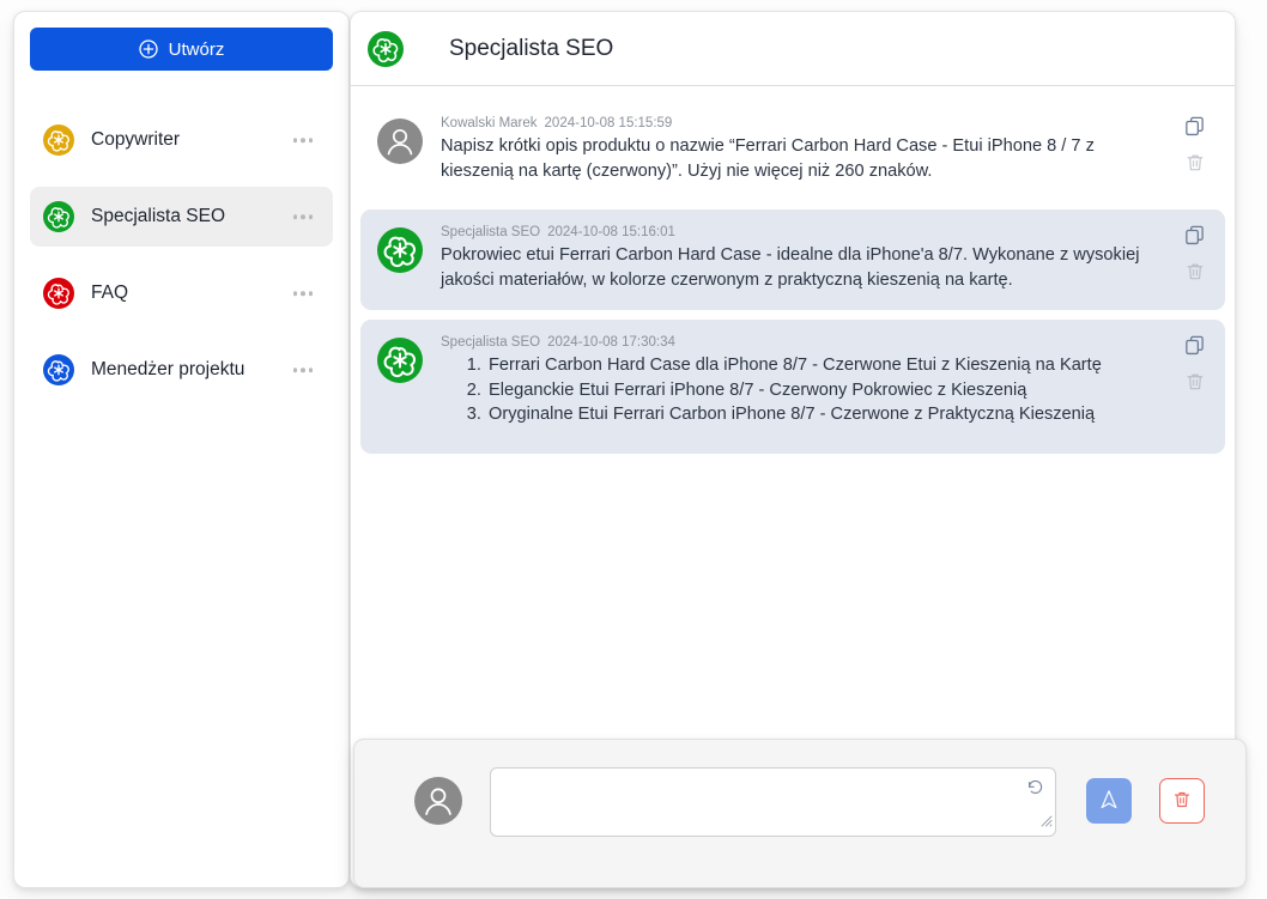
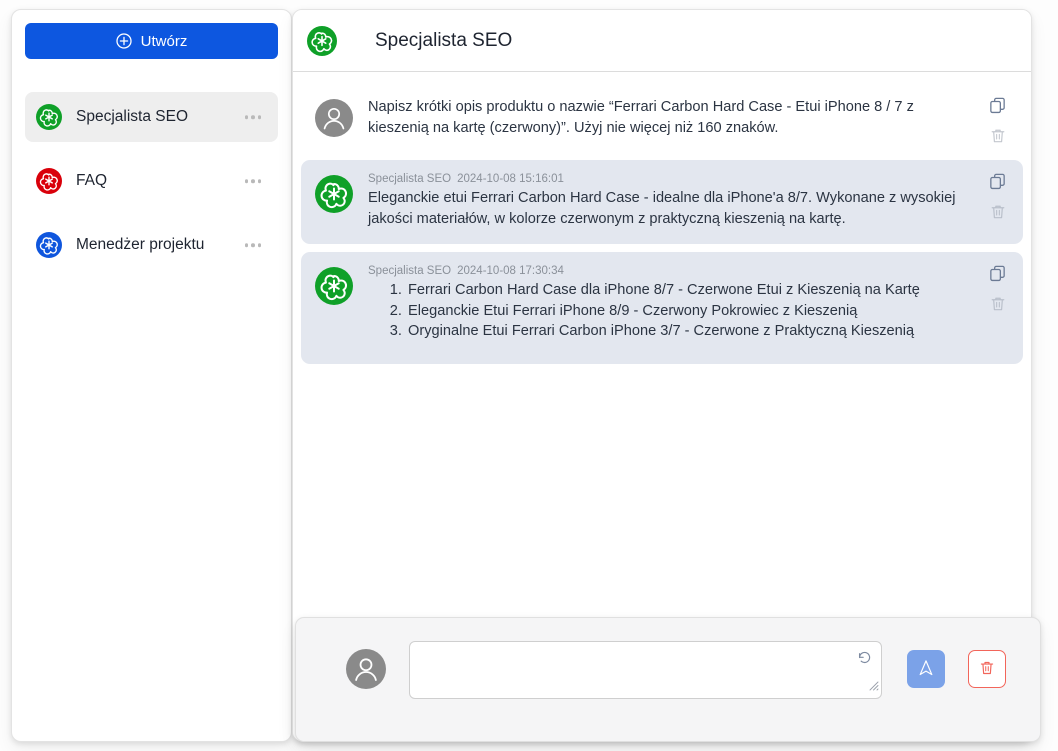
  Utwórz
- Copywriter
  Specjalista SEO
  FAQ
  Menedżer projektu
  Specjalista SEO
- Kowalski Marek 2024-10-08 15:15:59
- Napisz krótki opis produktu o nazwie “Ferrari Carbon Hard Case - Etui iPhone 8 / 7 z kieszenią na kartę (czerwony)”. Użyj nie więcej niż 260 znaków.
+ Napisz krótki opis produktu o nazwie “Ferrari Carbon Hard Case - Etui iPhone 8 / 7 z kieszenią na kartę (czerwony)”. Użyj nie więcej niż 160 znaków.
  Specjalista SEO 2024-10-08 15:16:01
- Pokrowiec etui Ferrari Carbon Hard Case - idealne dla iPhone'a 8/7. Wykonane z wysokiej jakości materiałów, w kolorze czerwonym z praktyczną kieszenią na kartę.
+ Eleganckie etui Ferrari Carbon Hard Case - idealne dla iPhone'a 8/7. Wykonane z wysokiej jakości materiałów, w kolorze czerwonym z praktyczną kieszenią na kartę.
  Specjalista SEO 2024-10-08 17:30:34
  Ferrari Carbon Hard Case dla iPhone 8/7 - Czerwone Etui z Kieszenią na Kartę
- Eleganckie Etui Ferrari iPhone 8/7 - Czerwony Pokrowiec z Kieszenią
+ Eleganckie Etui Ferrari iPhone 8/9 - Czerwony Pokrowiec z Kieszenią
- Oryginalne Etui Ferrari Carbon iPhone 8/7 - Czerwone z Praktyczną Kieszenią
+ Oryginalne Etui Ferrari Carbon iPhone 3/7 - Czerwone z Praktyczną Kieszenią
